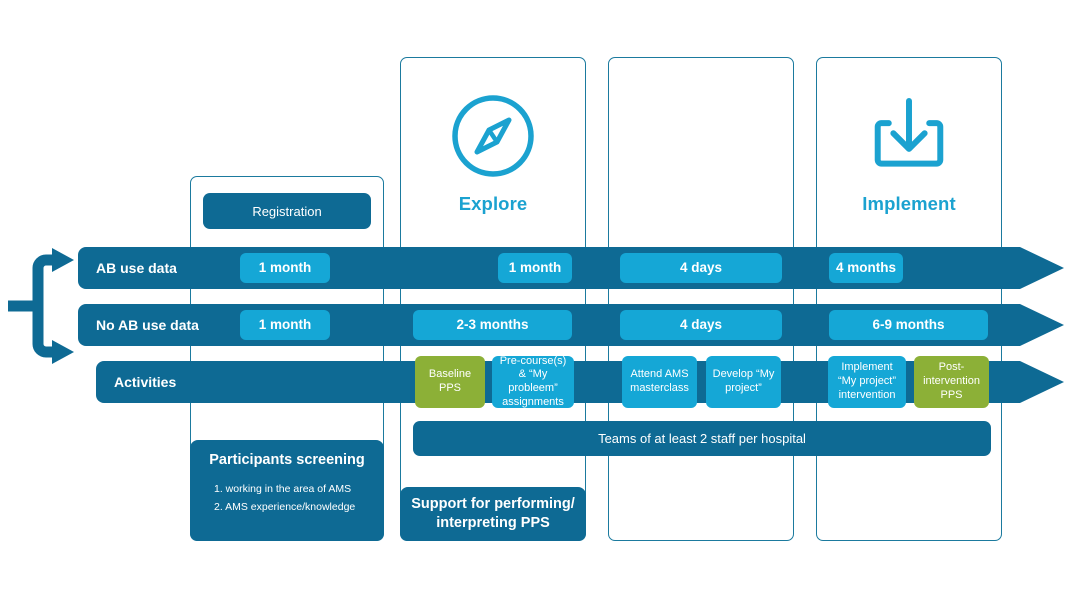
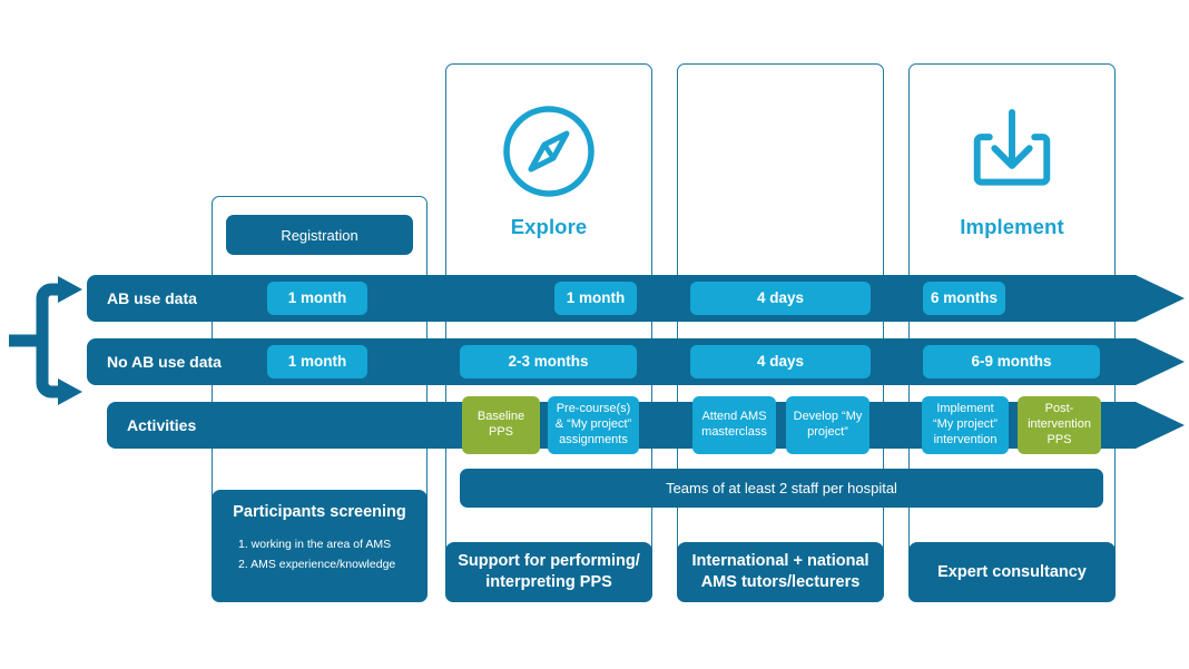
  Explore
  Implement
  Registration
  AB use data
  1 month
  1 month
  4 days
- 4 months
+ 6 months
  No AB use data
  1 month
  2-3 months
  4 days
  6-9 months
  Activities
  Baseline PPS
- Pre-course(s) & “My probleem” assignments
+ Pre-course(s) & “My project” assignments
  Attend AMS masterclass
  Develop “My project”
  Implement “My project” intervention
  Post-intervention PPS
  Teams of at least 2 staff per hospital
  Participants screening
  1. working in the area of AMS
  2. AMS experience/knowledge
  Support for performing/ interpreting PPS
+ International + national AMS tutors/lecturers
+ Expert consultancy
